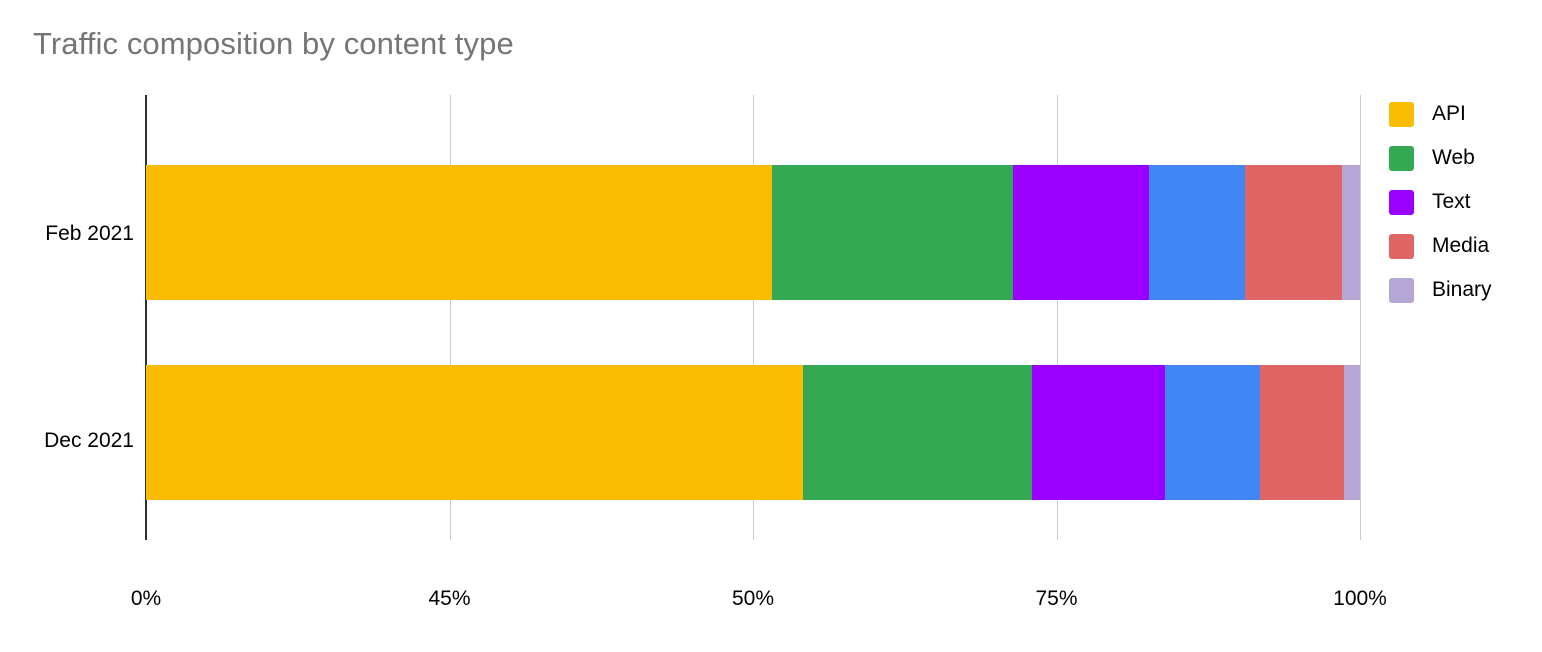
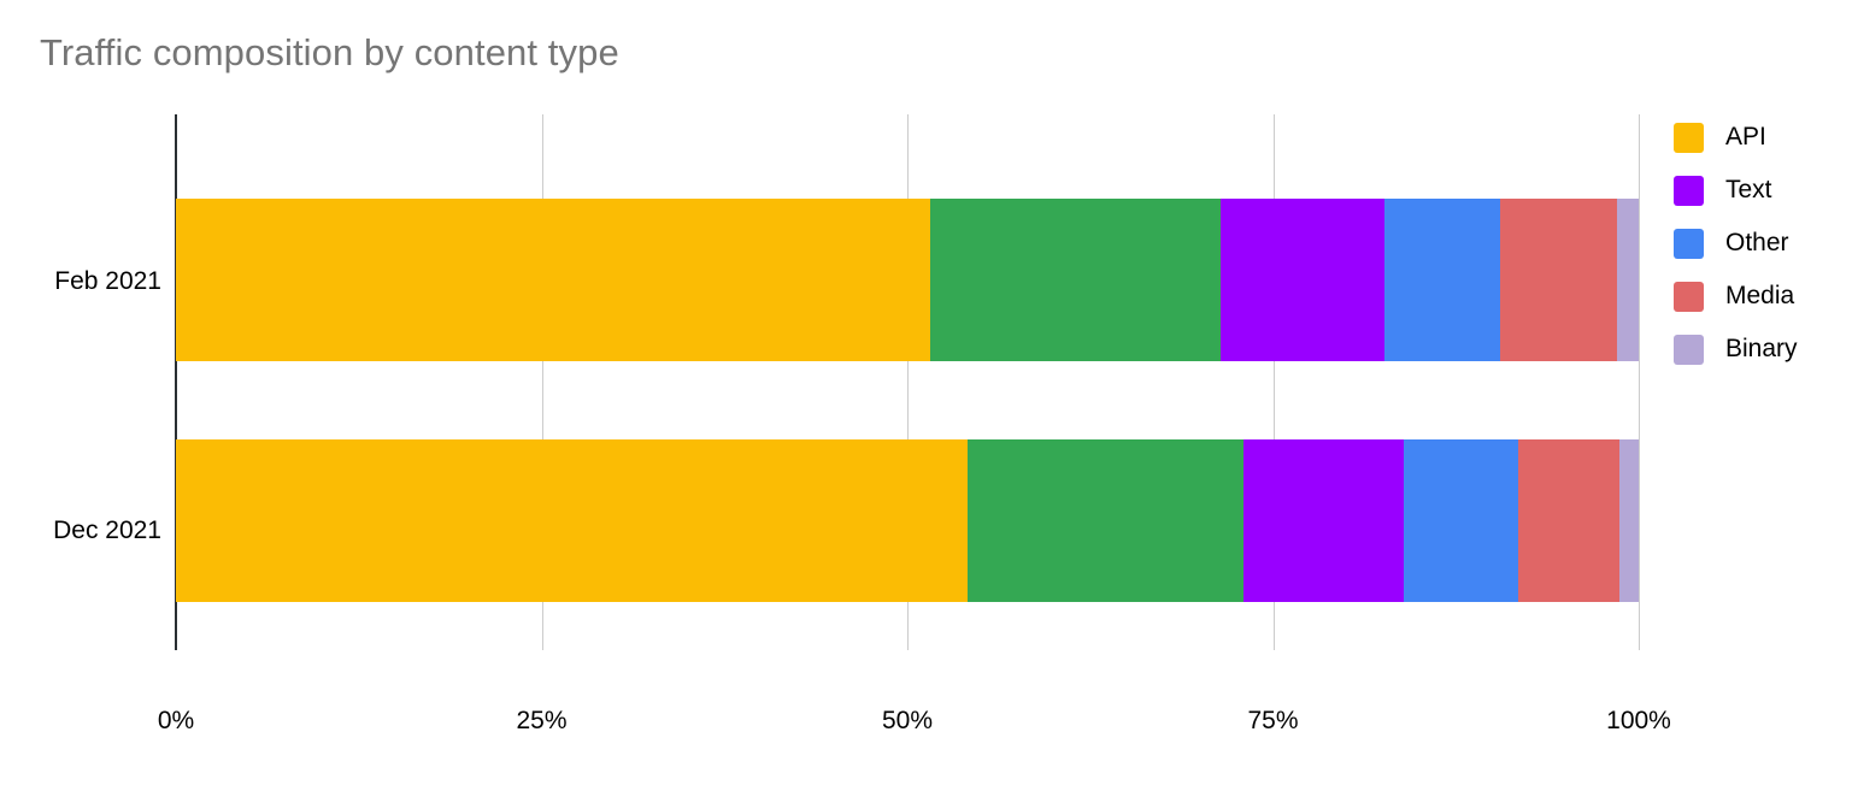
  Traffic composition by content type
  Feb 2021
  Dec 2021
  0%
- 45%
+ 25%
  50%
  75%
  100%
  API
- Web
  Text
+ Other
  Media
  Binary
